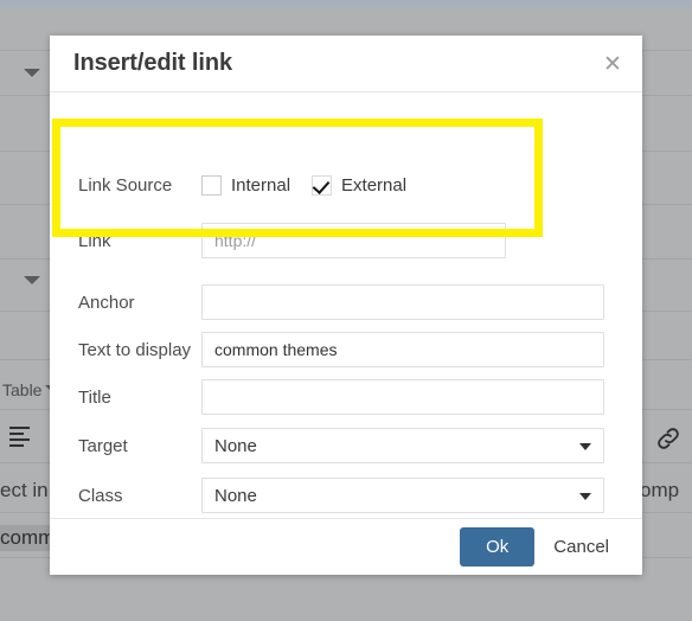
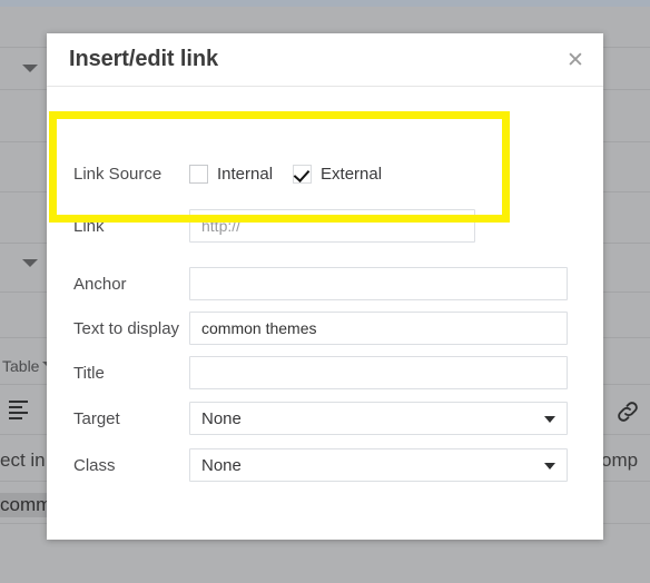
  Table
  ect in
  omp
  comm
  Insert/edit link
  ✕
  Link Source
  Internal
  External
  Link
  http://
  Anchor
  Text to display
  common themes
  Title
  Target
  None
  Class
  None
- Ok
- Cancel
